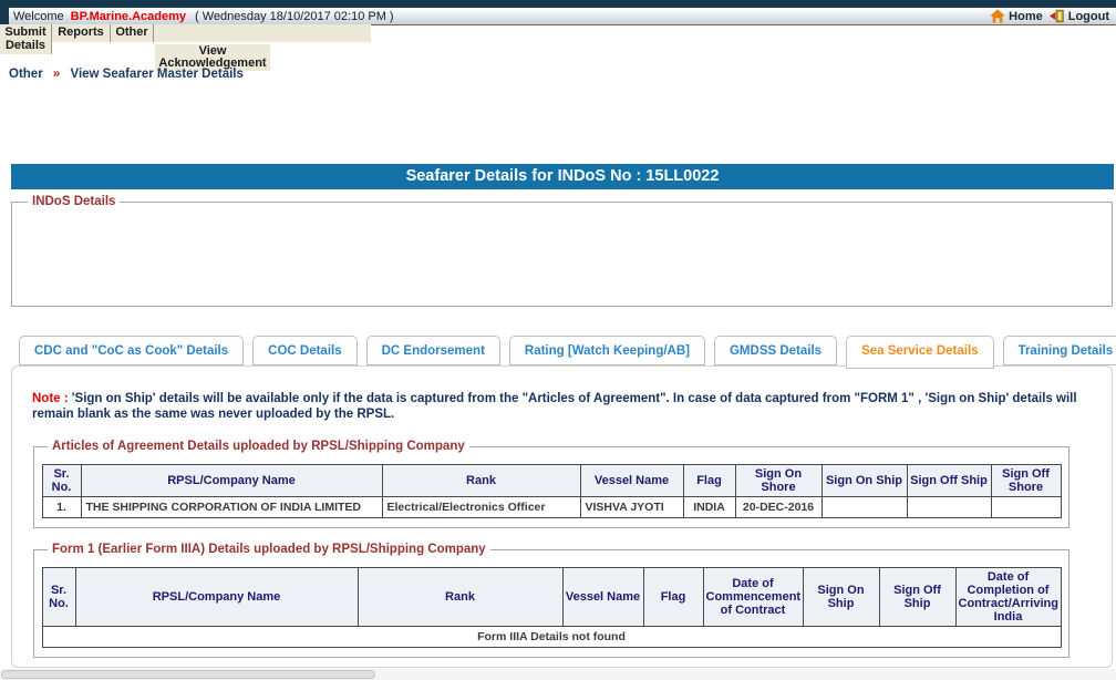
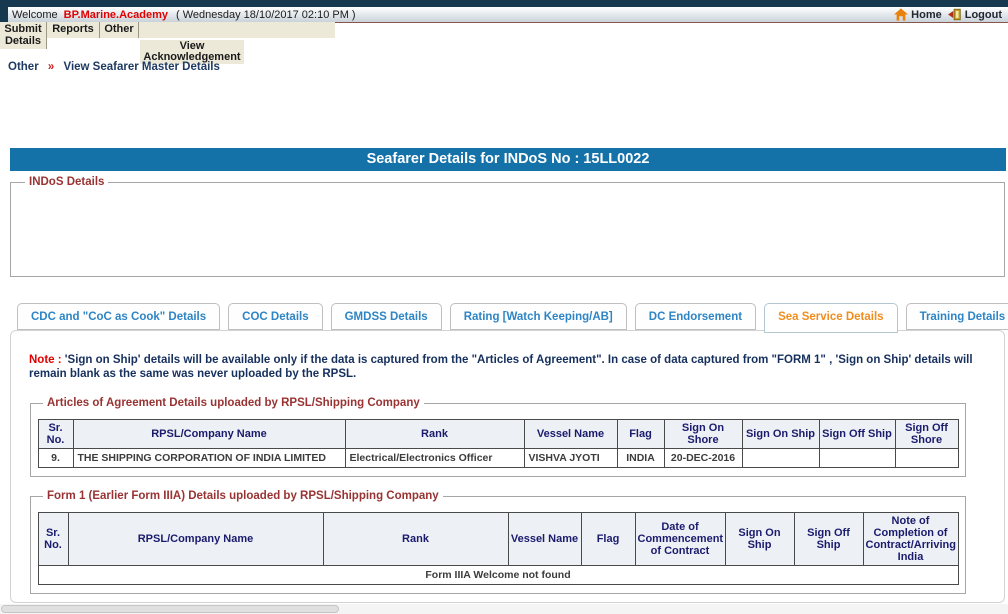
  Welcome
  BP.Marine.Academy
  ( Wednesday 18/10/2017 02:10 PM )
  Home
  Logout
  Submit Details
  Reports
  Other
  View Acknowledgement
  Other » View Seafarer Master Details
  Seafarer Details for INDoS No : 15LL0022
  INDoS Details
  CDC and "CoC as Cook" Details
  COC Details
- DC Endorsement
+ GMDSS Details
  Rating [Watch Keeping/AB]
- GMDSS Details
+ DC Endorsement
  Sea Service Details
  Training Details
  Note : 'Sign on Ship' details will be available only if the data is captured from the "Articles of Agreement". In case of data captured from "FORM 1" , 'Sign on Ship' details will remain blank as the same was never uploaded by the RPSL.
  Articles of Agreement Details uploaded by RPSL/Shipping Company
  Sr. No.	RPSL/Company Name	Rank	Vessel Name	Flag	Sign On Shore	Sign On Ship	Sign Off Ship	Sign Off Shore
- 1.	THE SHIPPING CORPORATION OF INDIA LIMITED	Electrical/Electronics Officer	VISHVA JYOTI	INDIA	20-DEC-2016
+ 9.	THE SHIPPING CORPORATION OF INDIA LIMITED	Electrical/Electronics Officer	VISHVA JYOTI	INDIA	20-DEC-2016
  Form 1 (Earlier Form IIIA) Details uploaded by RPSL/Shipping Company
- Sr. No.	RPSL/Company Name	Rank	Vessel Name	Flag	Date of Commencement of Contract	Sign On Ship	Sign Off Ship	Date of Completion of Contract/Arriving India
+ Sr. No.	RPSL/Company Name	Rank	Vessel Name	Flag	Date of Commencement of Contract	Sign On Ship	Sign Off Ship	Note of Completion of Contract/Arriving India
- Form IIIA Details not found
+ Form IIIA Welcome not found
